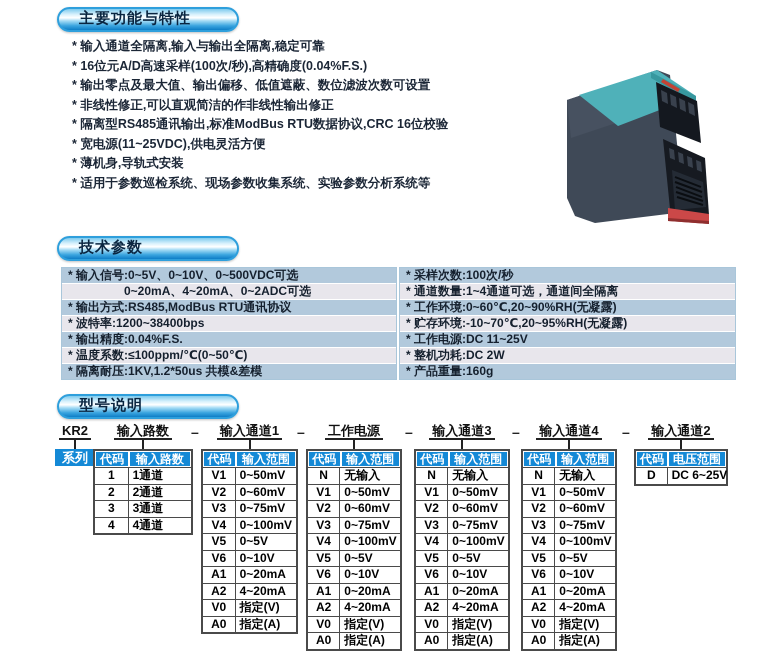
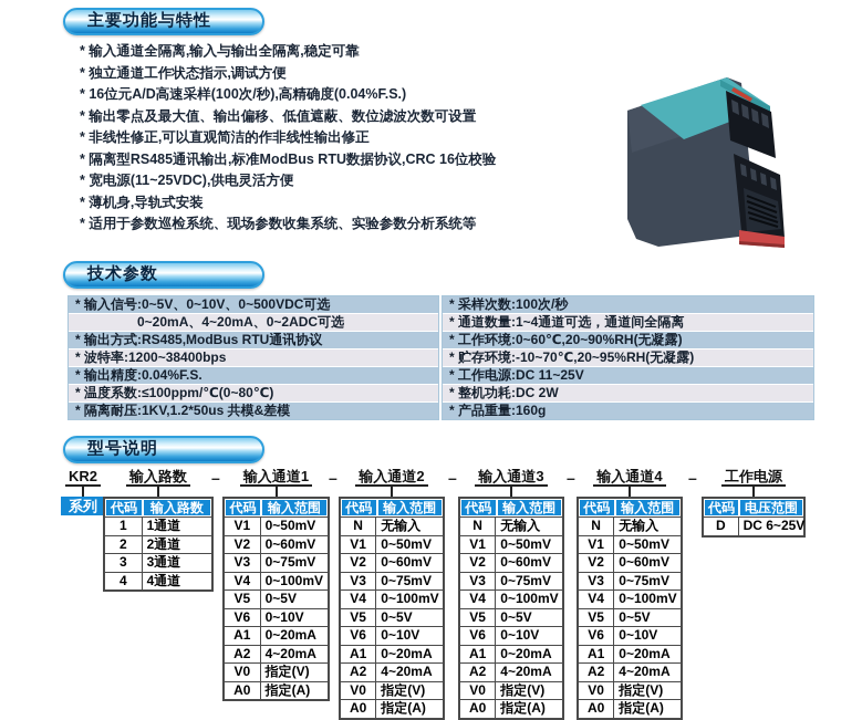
  主要功能与特性
  * 输入通道全隔离,输入与输出全隔离,稳定可靠
+ * 独立通道工作状态指示,调试方便
  * 16位元A/D高速采样(100次/秒),高精确度(0.04%F.S.)
  * 输出零点及最大值、输出偏移、低值遮蔽、数位滤波次数可设置
  * 非线性修正,可以直观简洁的作非线性输出修正
  * 隔离型RS485通讯输出,标准ModBus RTU数据协议,CRC 16位校验
  * 宽电源(11~25VDC),供电灵活方便
  * 薄机身,导轨式安装
  * 适用于参数巡检系统、现场参数收集系统、实验参数分析系统等
  技术参数
  * 输入信号:0~5V、0~10V、0~500VDC可选
  0~20mA、4~20mA、0~2ADC可选
  * 输出方式:RS485,ModBus RTU通讯协议
  * 波特率:1200~38400bps
  * 输出精度:0.04%F.S.
- * 温度系数:≤100ppm/℃(0~50℃)
+ * 温度系数:≤100ppm/℃(0~80℃)
  * 隔离耐压:1KV,1.2*50us 共模&差模
  * 采样次数:100次/秒
  * 通道数量:1~4通道可选，通道间全隔离
  * 工作环境:0~60℃,20~90%RH(无凝露)
  * 贮存环境:-10~70℃,20~95%RH(无凝露)
  * 工作电源:DC 11~25V
  * 整机功耗:DC 2W
  * 产品重量:160g
  型号说明
  KR2
  系列
  输入路数
  代码
  输入路数
  1
  1通道
  2
  2通道
  3
  3通道
  4
  4通道
  输入通道1
  代码
  输入范围
  V1
  0~50mV
  V2
  0~60mV
  V3
  0~75mV
  V4
  0~100mV
  V5
  0~5V
  V6
  0~10V
  A1
  0~20mA
  A2
  4~20mA
  V0
  指定(V)
  A0
  指定(A)
- 工作电源
+ 输入通道2
  代码
  输入范围
  N
  无输入
  V1
  0~50mV
  V2
  0~60mV
  V3
  0~75mV
  V4
  0~100mV
  V5
  0~5V
  V6
  0~10V
  A1
  0~20mA
  A2
  4~20mA
  V0
  指定(V)
  A0
  指定(A)
  输入通道3
  代码
  输入范围
  N
  无输入
  V1
  0~50mV
  V2
  0~60mV
  V3
  0~75mV
  V4
  0~100mV
  V5
  0~5V
  V6
  0~10V
  A1
  0~20mA
  A2
  4~20mA
  V0
  指定(V)
  A0
  指定(A)
  输入通道4
  代码
  输入范围
  N
  无输入
  V1
  0~50mV
  V2
  0~60mV
  V3
  0~75mV
  V4
  0~100mV
  V5
  0~5V
  V6
  0~10V
  A1
  0~20mA
  A2
  4~20mA
  V0
  指定(V)
  A0
  指定(A)
- 输入通道2
+ 工作电源
  代码
  电压范围
  D
  DC 6~25V
  –
  –
  –
  –
  –
